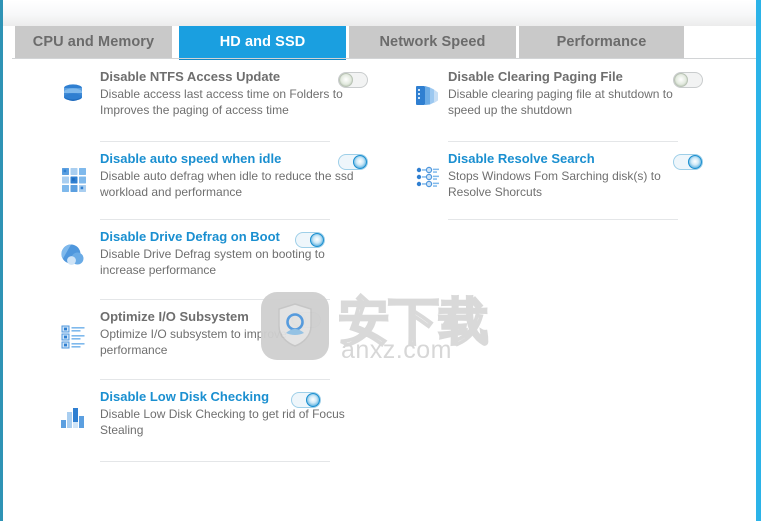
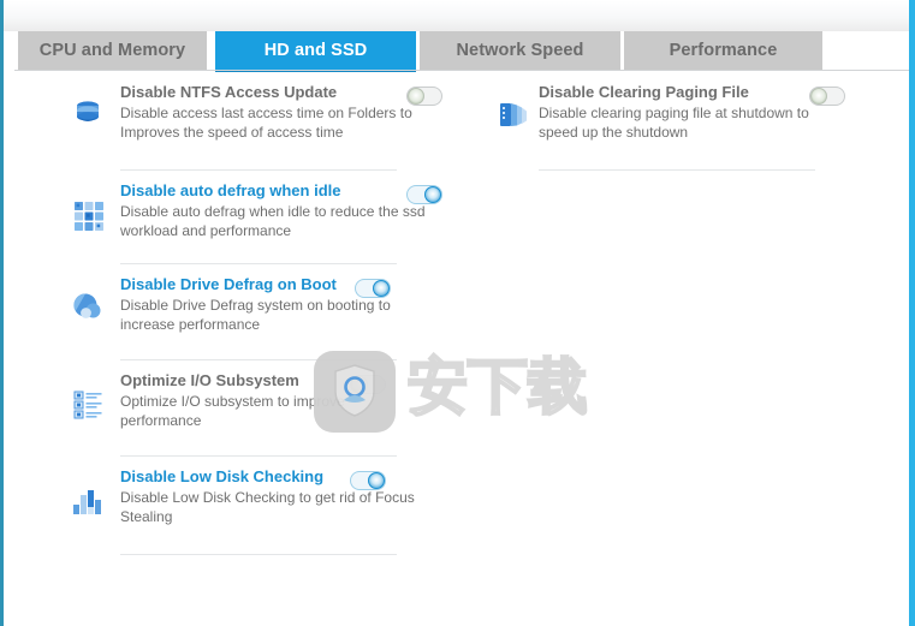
  CPU and Memory
  HD and SSD
  Network Speed
  Performance
  Disable NTFS Access Update
- Disable access last access time on Folders to Improves the paging of access time
+ Disable access last access time on Folders to Improves the speed of access time
- Disable auto speed when idle
+ Disable auto defrag when idle
  Disable auto defrag when idle to reduce the ssd workload and performance
  Disable Drive Defrag on Boot
  Disable Drive Defrag system on booting to increase performance
  Optimize I/O Subsystem
  Optimize I/O subsystem to im performance
  Disable Low Disk Checking
  Disable Low Disk Checking to get rid of Focus Stealing
  Disable Clearing Paging File
  Disable clearing paging file at shutdown to speed up the shutdown
- Disable Resolve Search
- Stops Windows Fom Sarching disk(s) to Resolve Shorcuts
  安下载
- anxz.com
